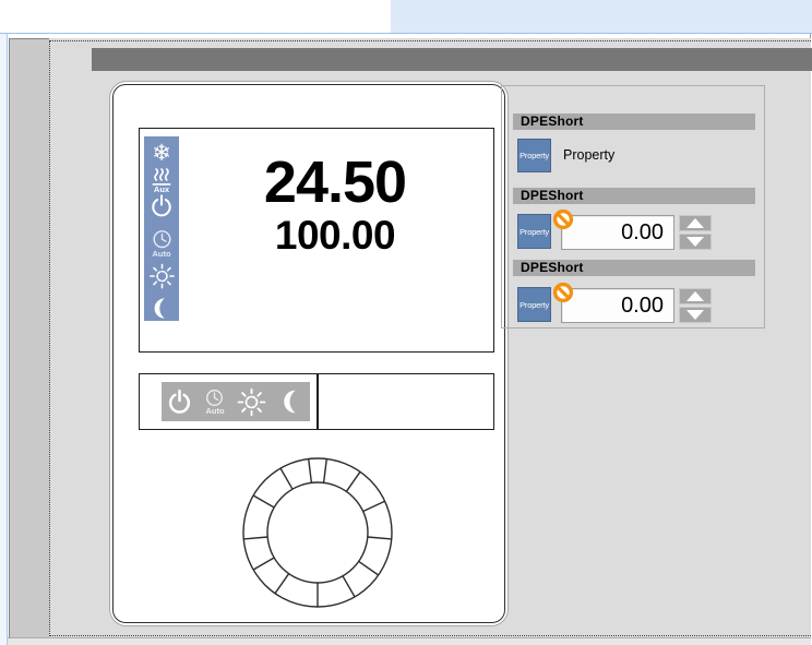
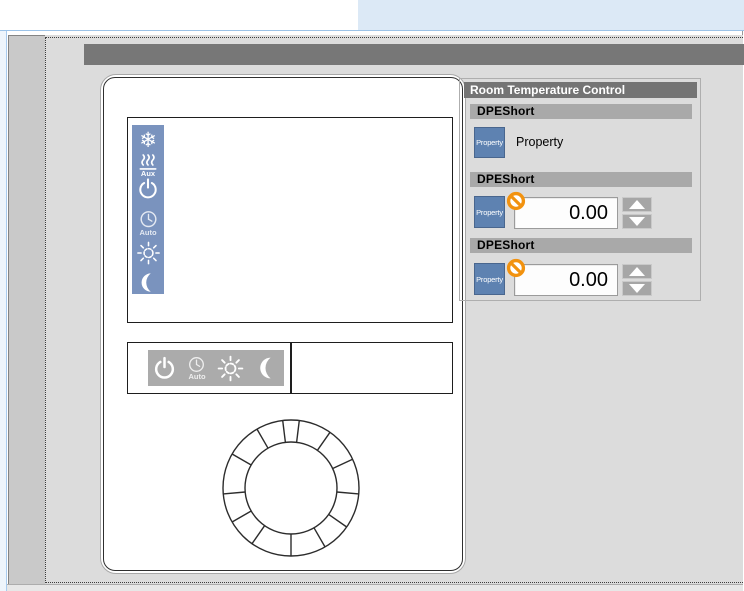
  ❄
  Aux
  Auto
- 24.50
- 100.00
  Auto
+ Room Temperature Control
  DPEShort
  Property
  Property
  DPEShort
  Property
  0.00
  DPEShort
  Property
  0.00
